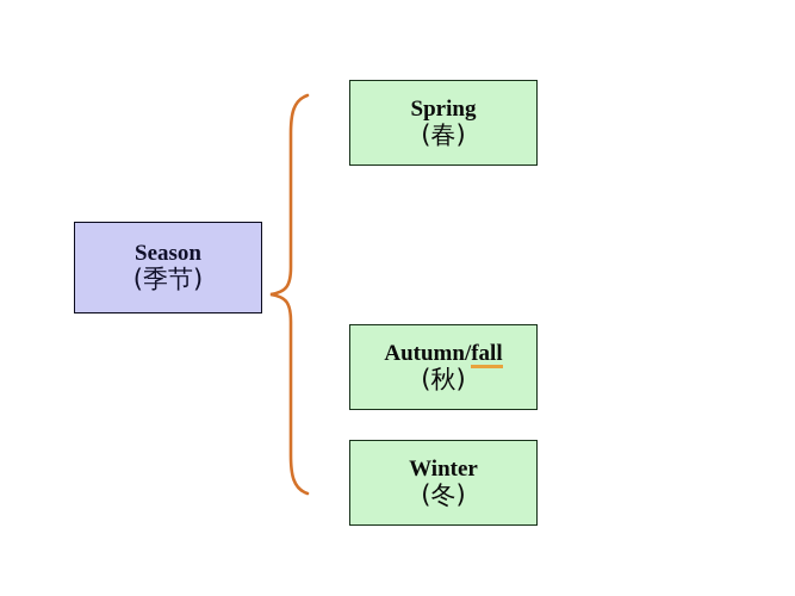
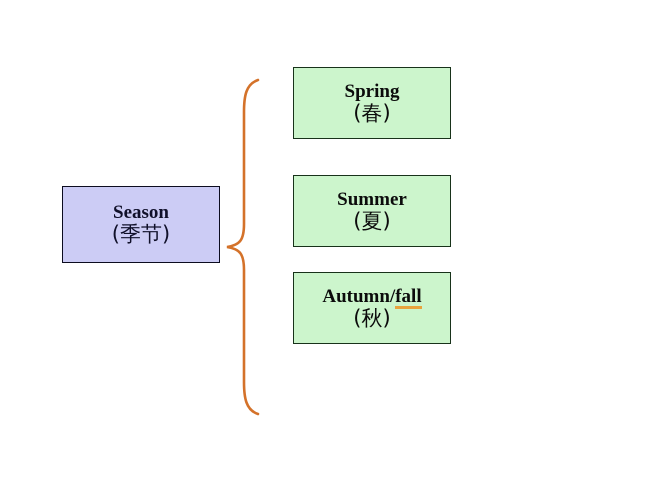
  Season
  (季节)
  Spring
  (春)
+ Summer
+ (夏)
  Autumn/fall
  (秋)
- Winter
- (冬)
